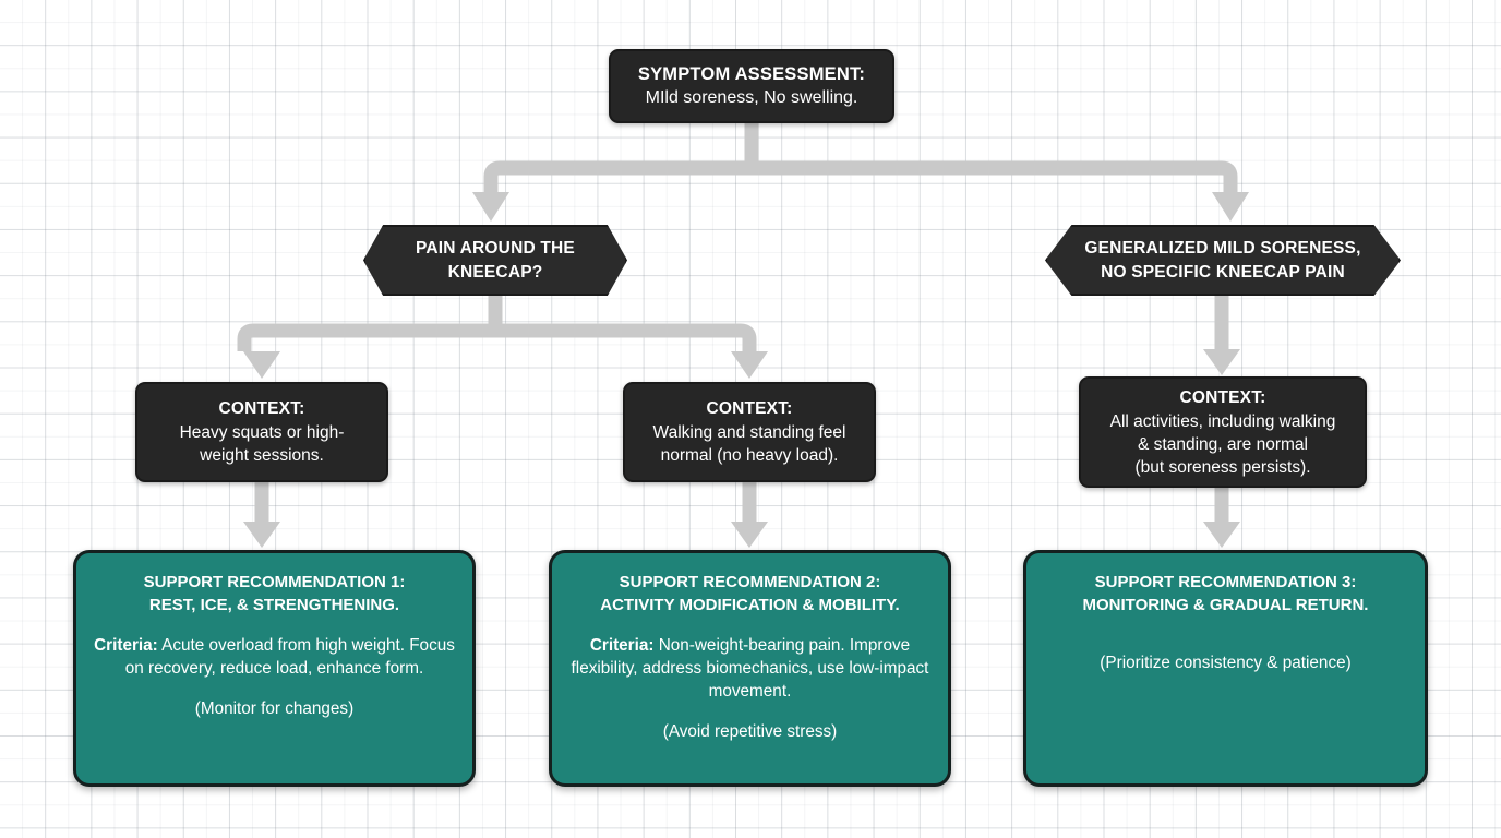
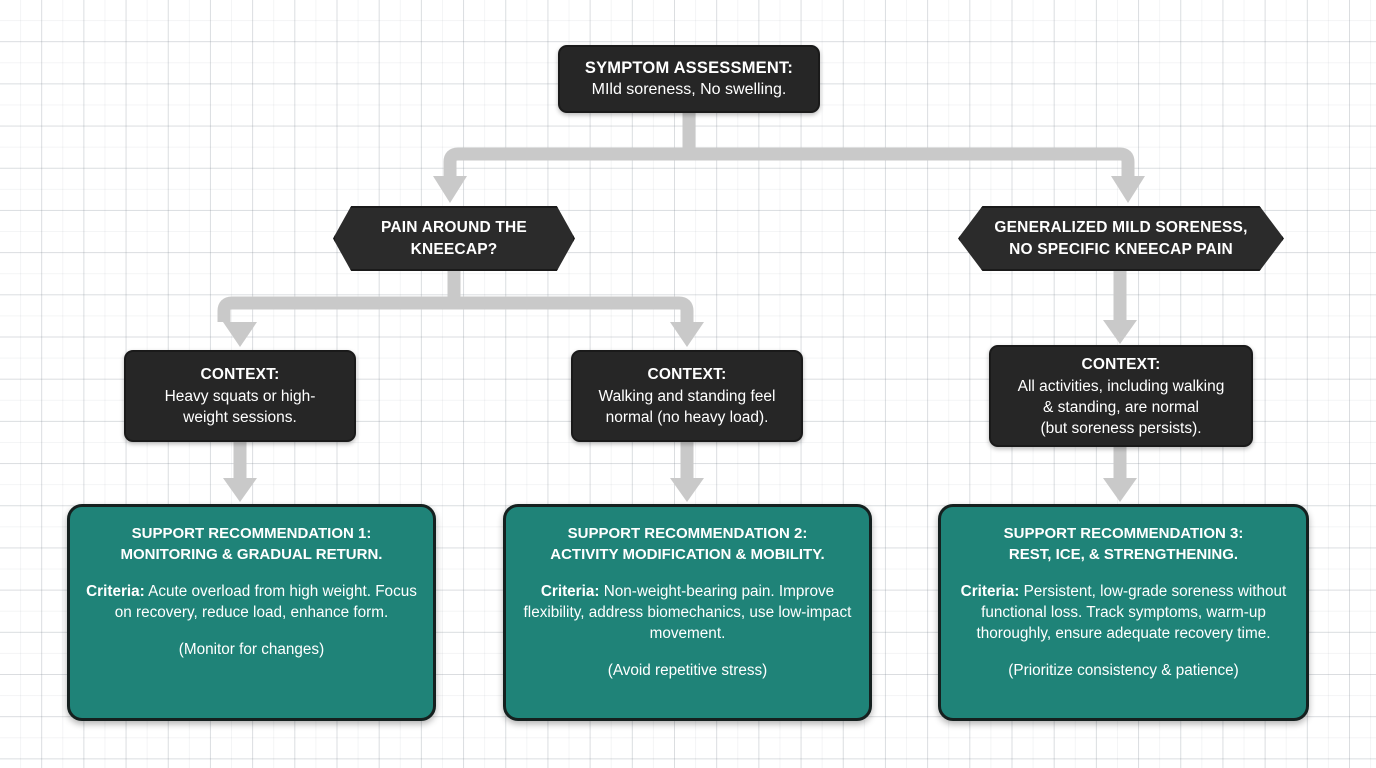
  SYMPTOM ASSESSMENT:
  MIld soreness, No swelling.
  PAIN AROUND THE
  KNEECAP?
  GENERALIZED MILD SORENESS,
  NO SPECIFIC KNEECAP PAIN
  CONTEXT:
  Heavy squats or high-
  weight sessions.
  CONTEXT:
  Walking and standing feel
  normal (no heavy load).
  CONTEXT:
  All activities, including walking
  & standing, are normal
  (but soreness persists).
  SUPPORT RECOMMENDATION 1:
- REST, ICE, & STRENGTHENING.
+ MONITORING & GRADUAL RETURN.
  Criteria: Acute overload from high weight. Focus on recovery, reduce load, enhance form.
  (Monitor for changes)
  SUPPORT RECOMMENDATION 2:
  ACTIVITY MODIFICATION & MOBILITY.
  Criteria: Non-weight-bearing pain. Improve flexibility, address biomechanics, use low-impact movement.
  (Avoid repetitive stress)
  SUPPORT RECOMMENDATION 3:
- MONITORING & GRADUAL RETURN.
+ REST, ICE, & STRENGTHENING.
+ Criteria: Persistent, low-grade soreness without functional loss. Track symptoms, warm-up thoroughly, ensure adequate recovery time.
  (Prioritize consistency & patience)
